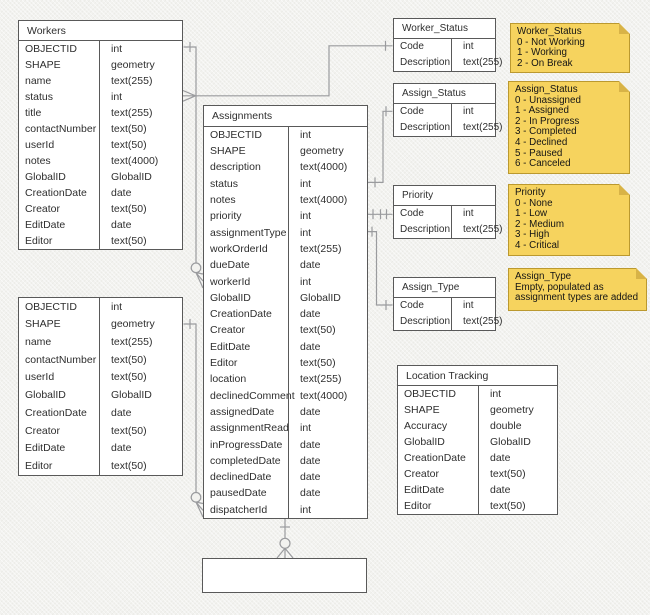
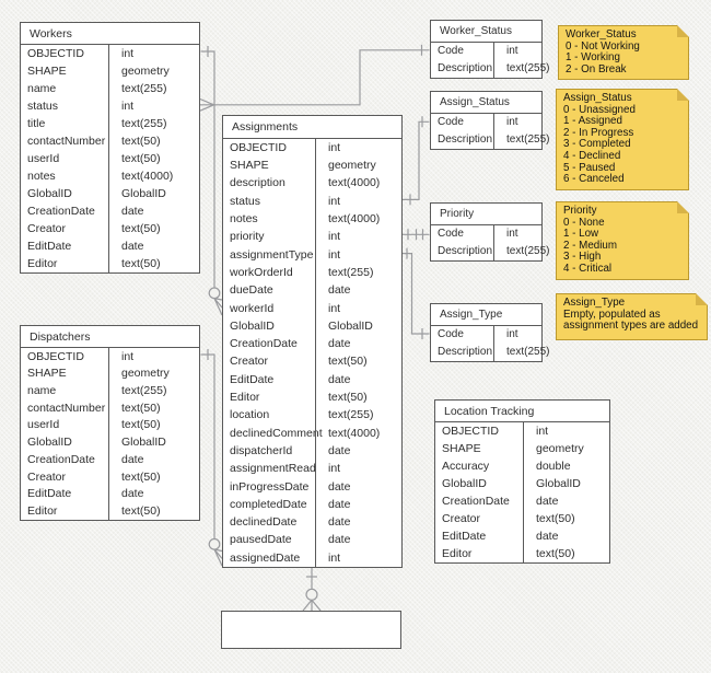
  Workers
  OBJECTID
  int
  SHAPE
  geometry
  name
  text(255)
  status
  int
  title
  text(255)
  contactNumber
  text(50)
  userId
  text(50)
  notes
  text(4000)
  GlobalID
  GlobalID
  CreationDate
  date
  Creator
  text(50)
  EditDate
  date
  Editor
  text(50)
+ Dispatchers
  OBJECTID
  int
  SHAPE
  geometry
  name
  text(255)
  contactNumber
  text(50)
  userId
  text(50)
  GlobalID
  GlobalID
  CreationDate
  date
  Creator
  text(50)
  EditDate
  date
  Editor
  text(50)
  Assignments
  OBJECTID
  int
  SHAPE
  geometry
  description
  text(4000)
  status
  int
  notes
  text(4000)
  priority
  int
  assignmentType
  int
  workOrderId
  text(255)
  dueDate
  date
  workerId
  int
  GlobalID
  GlobalID
  CreationDate
  date
  Creator
  text(50)
  EditDate
  date
  Editor
  text(50)
  location
  text(255)
  declinedCommet
  text(4000)
- assignedDate
+ dispatcherId
  date
  assignmentRead
  int
  inProgressDate
  date
  completedDate
  date
  declinedDate
  date
  pausedDate
  date
- dispatcherId
+ assignedDate
  int
  Worker_Status
  Code
  int
  Description
  text(255)
  Assign_Status
  Code
  int
  Description
  text(255)
  Priority
  Code
  int
  Description
  text(255)
  Assign_Type
  Code
  int
  Description
  text(255)
  Location Tracking
  OBJECTID
  int
  SHAPE
  geometry
  Accuracy
  double
  GlobalID
  GlobalID
  CreationDate
  date
  Creator
  text(50)
  EditDate
  date
  Editor
  text(50)
  Worker_Status
  0 - Not Working
  1 - Working
  2 - On Break
  Assign_Status
  0 - Unassigned
  1 - Assigned
  2 - In Progress
  3 - Completed
  4 - Declined
  5 - Paused
  6 - Canceled
  Priority
  0 - None
  1 - Low
  2 - Medium
  3 - High
  4 - Critical
  Assign_Type
  Empty, populated as
  assignment types are added
